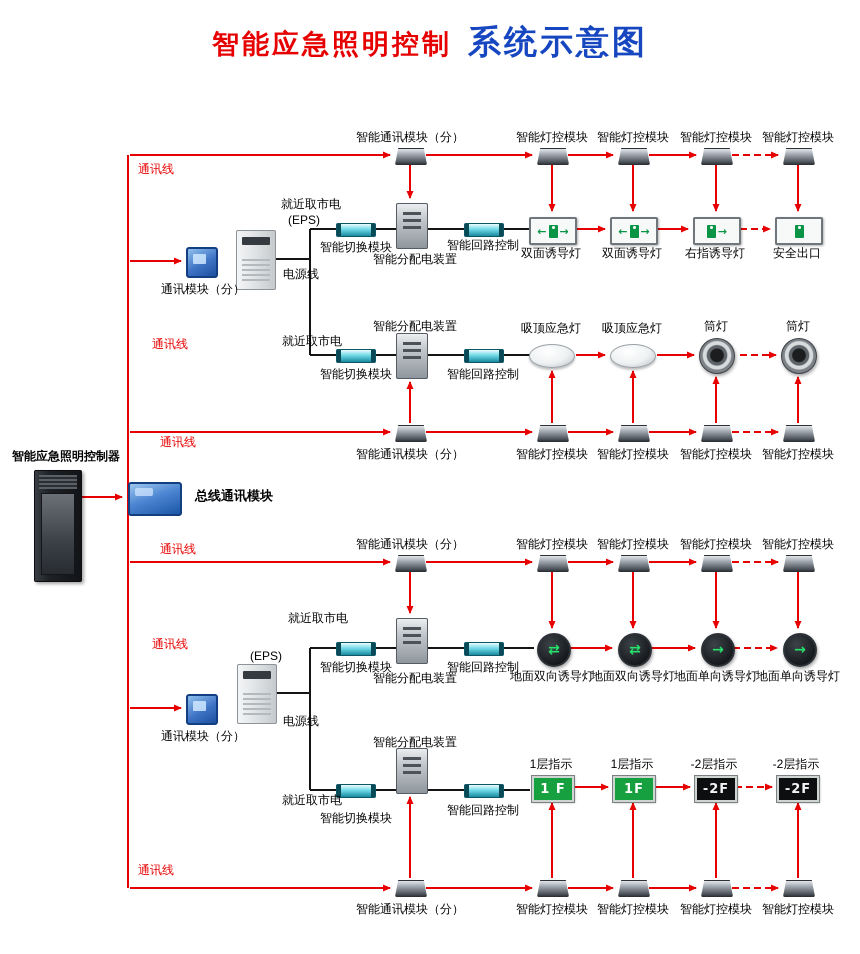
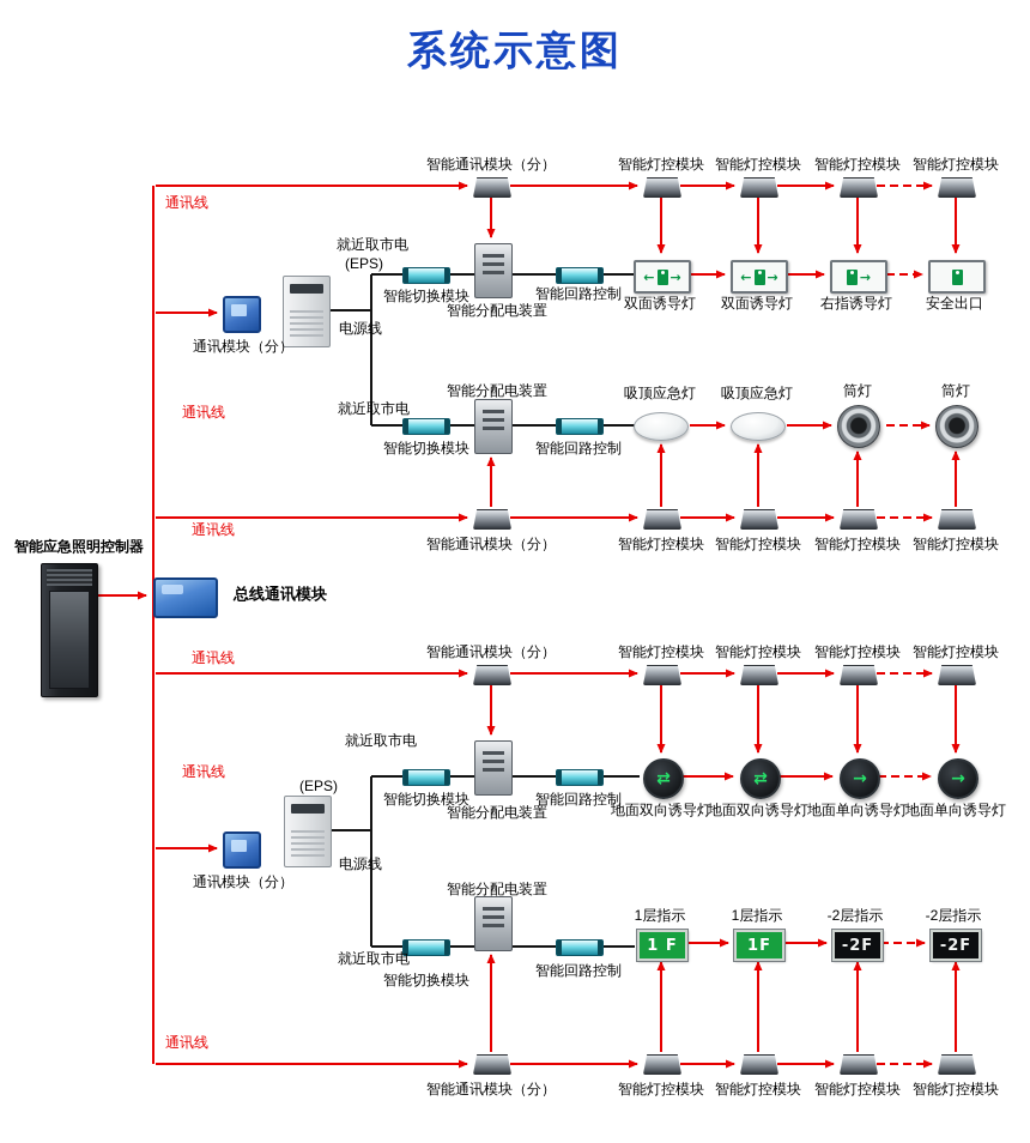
- 智能应急照明控制
  系统示意图
  智能应急照明控制器
  总线通讯模块
  通讯线
  通讯线
  通讯线
  通讯线
  通讯线
  通讯线
  智能通讯模块（分）
  智能灯控模块
  智能灯控模块
  智能灯控模块
  智能灯控模块
  就近取市电
  (EPS)
  通讯模块（分）
  电源线
  智能切换模块
  智能分配电装置
  智能回路控制
  ←
  →
  ←
  →
  →
  双面诱导灯
  双面诱导灯
  右指诱导灯
  安全出口
  就近取市电
  智能分配电装置
  智能切换模块
  智能回路控制
  吸顶应急灯
  吸顶应急灯
  筒灯
  筒灯
  智能通讯模块（分）
  智能灯控模块
  智能灯控模块
  智能灯控模块
  智能灯控模块
  智能通讯模块（分）
  智能灯控模块
  智能灯控模块
  智能灯控模块
  智能灯控模块
  就近取市电
  智能切换模块
  智能分配电装置
  智能回路控制
  ⇄
  ⇄
  →
  →
  地面双向诱导灯
  地面双向诱导灯
  地面单向诱导灯
  地面单向诱导灯
  (EPS)
  通讯模块（分）
  电源线
  智能分配电装置
  智能切换模块
  就近取市电
  智能回路控制
  1层指示
  1层指示
  -2层指示
  -2层指示
  1 F
  1F
  -2F
  -2F
  智能通讯模块（分）
  智能灯控模块
  智能灯控模块
  智能灯控模块
  智能灯控模块
